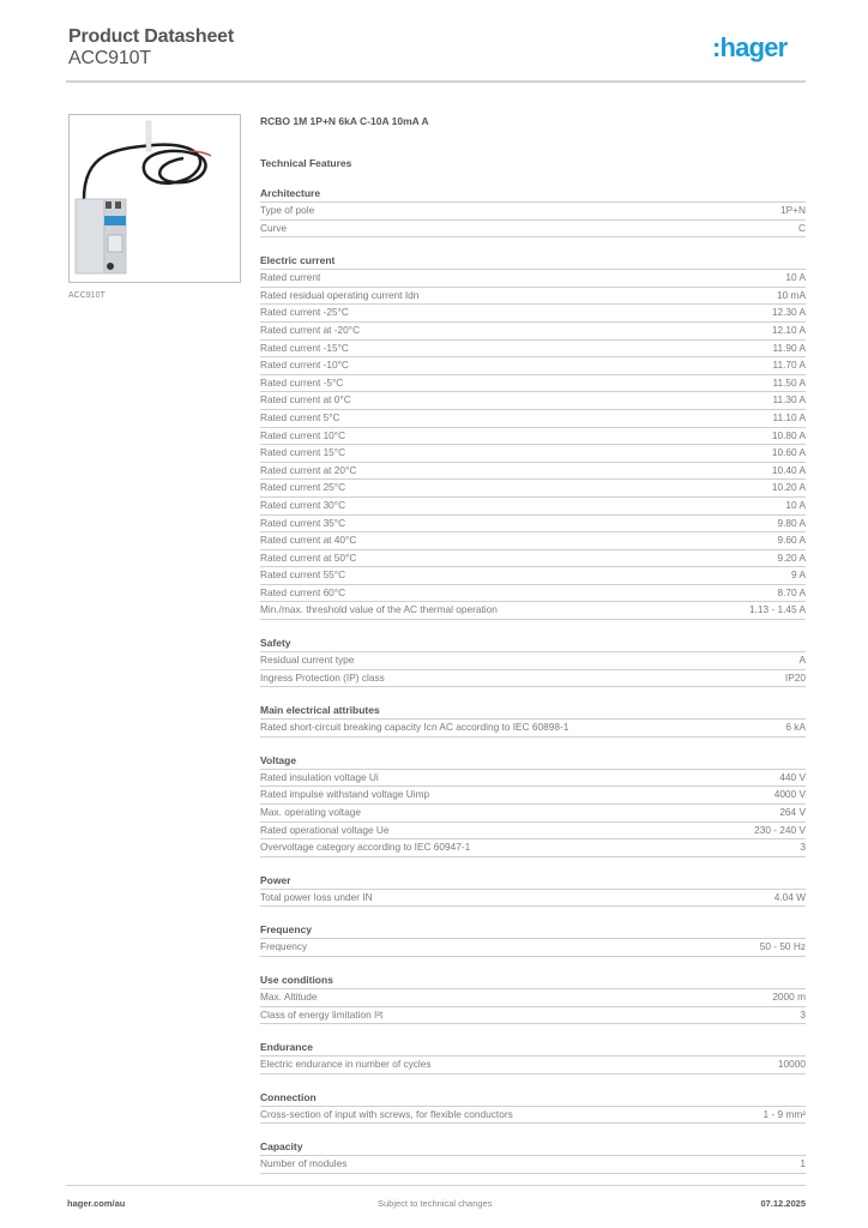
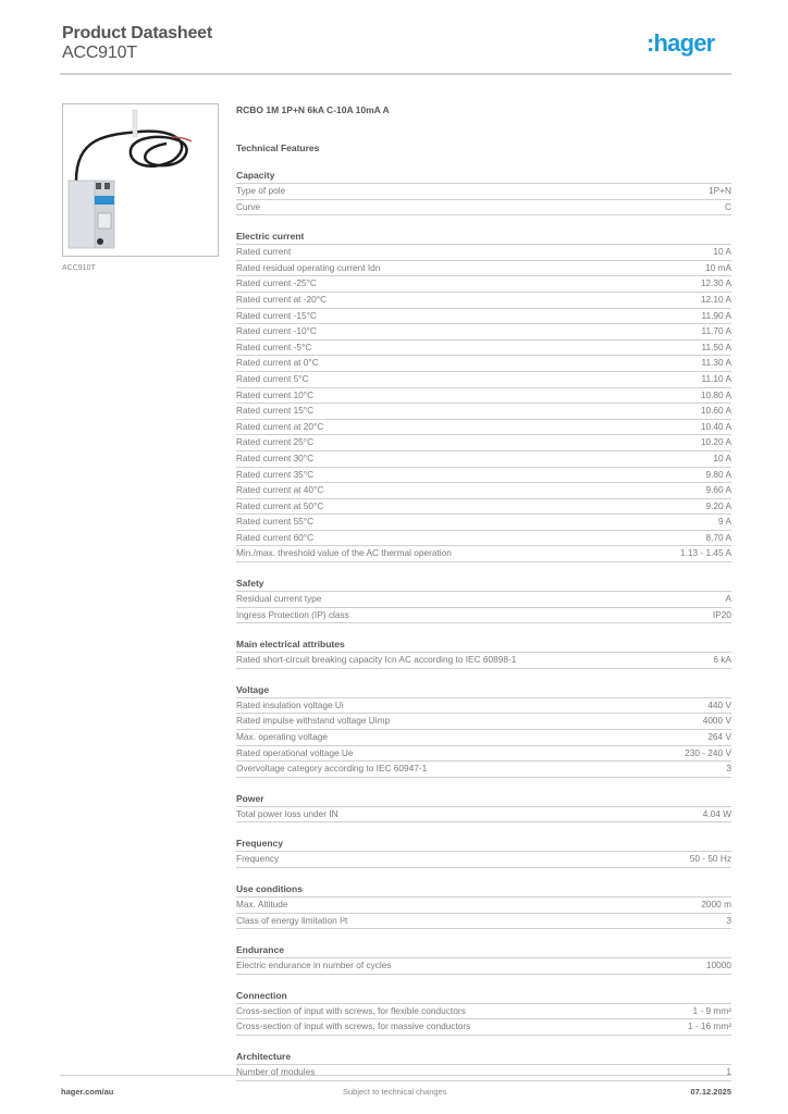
  Product Datasheet
  ACC910T
  :hager
  RCBO 1M 1P+N 6kA C-10A 10mA A
  Technical Features
- Architecture
+ Capacity
  Type of pole
  1P+N
  Curve
  C
  Electric current
  Rated current
  10 A
  Rated residual operating current Idn
  10 mA
  Rated current -25°C
  12.30 A
  Rated current at -20°C
  12.10 A
  Rated current -15°C
  11.90 A
  Rated current -10°C
  11.70 A
  Rated current -5°C
  11.50 A
  Rated current at 0°C
  11.30 A
  Rated current 5°C
  11.10 A
  Rated current 10°C
  10.80 A
  Rated current 15°C
  10.60 A
  Rated current at 20°C
  10.40 A
  Rated current 25°C
  10.20 A
  Rated current 30°C
  10 A
  Rated current 35°C
  9.80 A
  Rated current at 40°C
  9.60 A
  Rated current at 50°C
  9.20 A
  Rated current 55°C
  9 A
  Rated current 60°C
  8.70 A
  Min./max. threshold value of the AC thermal operation
  1.13 - 1.45 A
  Safety
  Residual current type
  A
  Ingress Protection (IP) class
  IP20
  Main electrical attributes
  Rated short-circuit breaking capacity Icn AC according to IEC 60898-1
  6 kA
  Voltage
  Rated insulation voltage Ui
  440 V
  Rated impulse withstand voltage Uimp
  4000 V
  Max. operating voltage
  264 V
  Rated operational voltage Ue
  230 - 240 V
  Overvoltage category according to IEC 60947-1
  3
  Power
  Total power loss under IN
  4.04 W
  Frequency
  Frequency
  50 - 50 Hz
  Use conditions
  Max. Altitude
  2000 m
  Class of energy limitation I²t
  3
  Endurance
  Electric endurance in number of cycles
  10000
  Connection
  Cross-section of input with screws, for flexible conductors
  1 - 9 mm²
+ Cross-section of input with screws, for massive conductors
+ 1 - 16 mm²
- Capacity
+ Architecture
  Number of modules
  1
  hager.com/au
  Subject to technical changes
  07.12.2025
